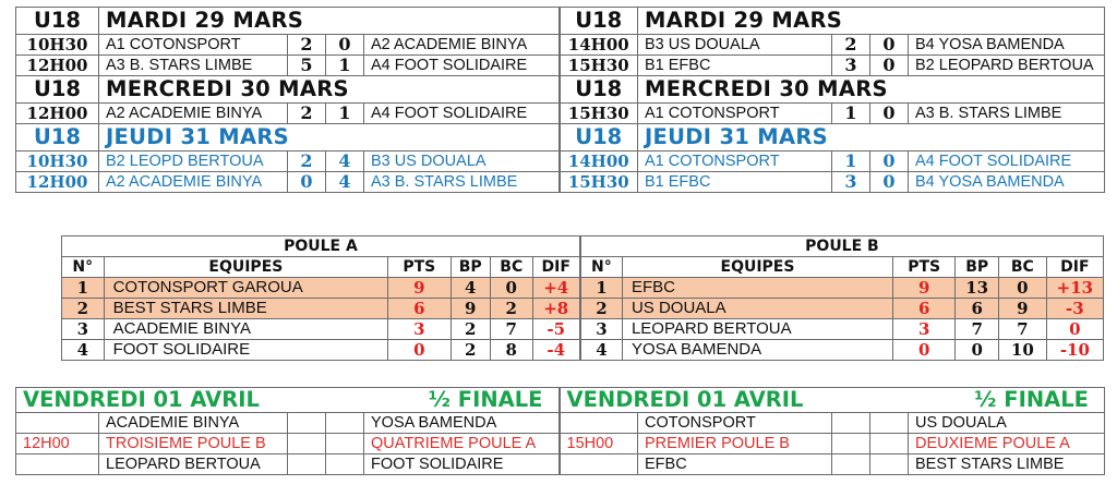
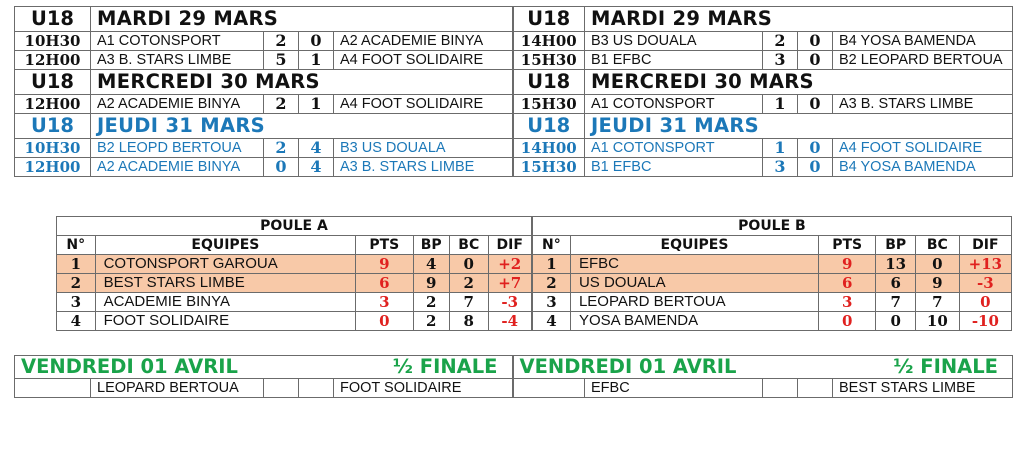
  U18	MARDI 29 MARS	U18	MARDI 29 MARS
  10H30	A1 COTONSPORT	2	0	A2 ACADEMIE BINYA	14H00	B3 US DOUALA	2	0	B4 YOSA BAMENDA
  12H00	A3 B. STARS LIMBE	5	1	A4 FOOT SOLIDAIRE	15H30	B1 EFBC	3	0	B2 LEOPARD BERTOUA
  U18	MERCREDI 30 MARS	U18	MERCREDI 30 MARS
  12H00	A2 ACADEMIE BINYA	2	1	A4 FOOT SOLIDAIRE	15H30	A1 COTONSPORT	1	0	A3 B. STARS LIMBE
  U18	JEUDI 31 MARS	U18	JEUDI 31 MARS
  10H30	B2 LEOPD BERTOUA	2	4	B3 US DOUALA	14H00	A1 COTONSPORT	1	0	A4 FOOT SOLIDAIRE
  12H00	A2 ACADEMIE BINYA	0	4	A3 B. STARS LIMBE	15H30	B1 EFBC	3	0	B4 YOSA BAMENDA
  POULE A	POULE B
  N°	EQUIPES	PTS	BP	BC	DIF	N°	EQUIPES	PTS	BP	BC	DIF
- 1	COTONSPORT GAROUA	9	4	0	+4	1	EFBC	9	13	0	+13
+ 1	COTONSPORT GAROUA	9	4	0	+2	1	EFBC	9	13	0	+13
- 2	BEST STARS LIMBE	6	9	2	+8	2	US DOUALA	6	6	9	-3
+ 2	BEST STARS LIMBE	6	9	2	+7	2	US DOUALA	6	6	9	-3
- 3	ACADEMIE BINYA	3	2	7	-5	3	LEOPARD BERTOUA	3	7	7	0
+ 3	ACADEMIE BINYA	3	2	7	-3	3	LEOPARD BERTOUA	3	7	7	0
  4	FOOT SOLIDAIRE	0	2	8	-4	4	YOSA BAMENDA	0	0	10	-10
  VENDREDI 01 AVRIL	½ FINALE	VENDREDI 01 AVRIL	½ FINALE
- 	ACADEMIE BINYA			YOSA BAMENDA		COTONSPORT			US DOUALA
- 12H00	TROISIEME POULE B			QUATRIEME POULE A	15H00	PREMIER POULE B			DEUXIEME POULE A
  	LEOPARD BERTOUA			FOOT SOLIDAIRE		EFBC			BEST STARS LIMBE
